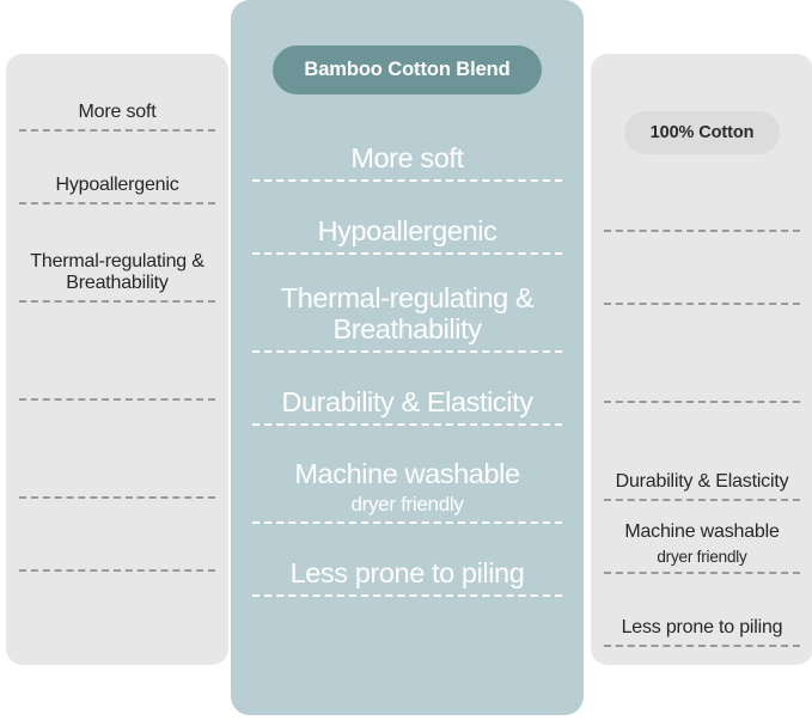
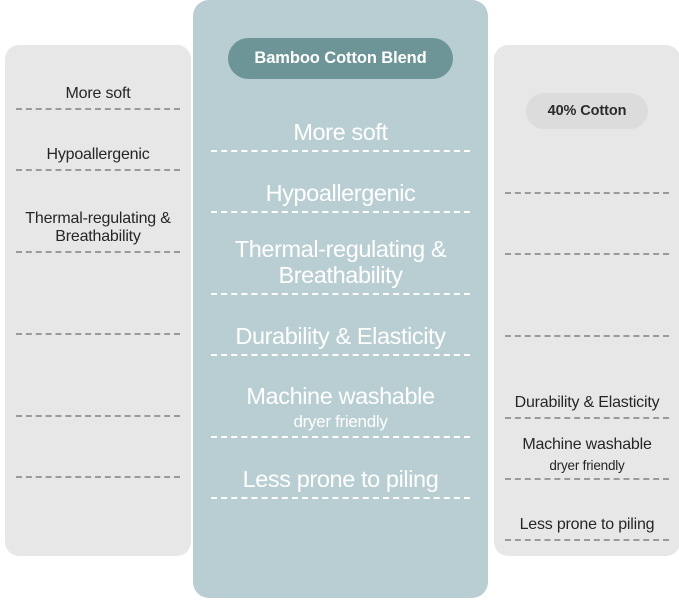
  More soft
  Hypoallergenic
  Thermal-regulating & Breathability
  Bamboo Cotton Blend
  More soft
  Hypoallergenic
  Thermal-regulating & Breathability
  Durability & Elasticity
  Machine washable
  dryer friendly
  Less prone to piling
- 100% Cotton
+ 40% Cotton
  Durability & Elasticity
  Machine washable
  dryer friendly
  Less prone to piling
